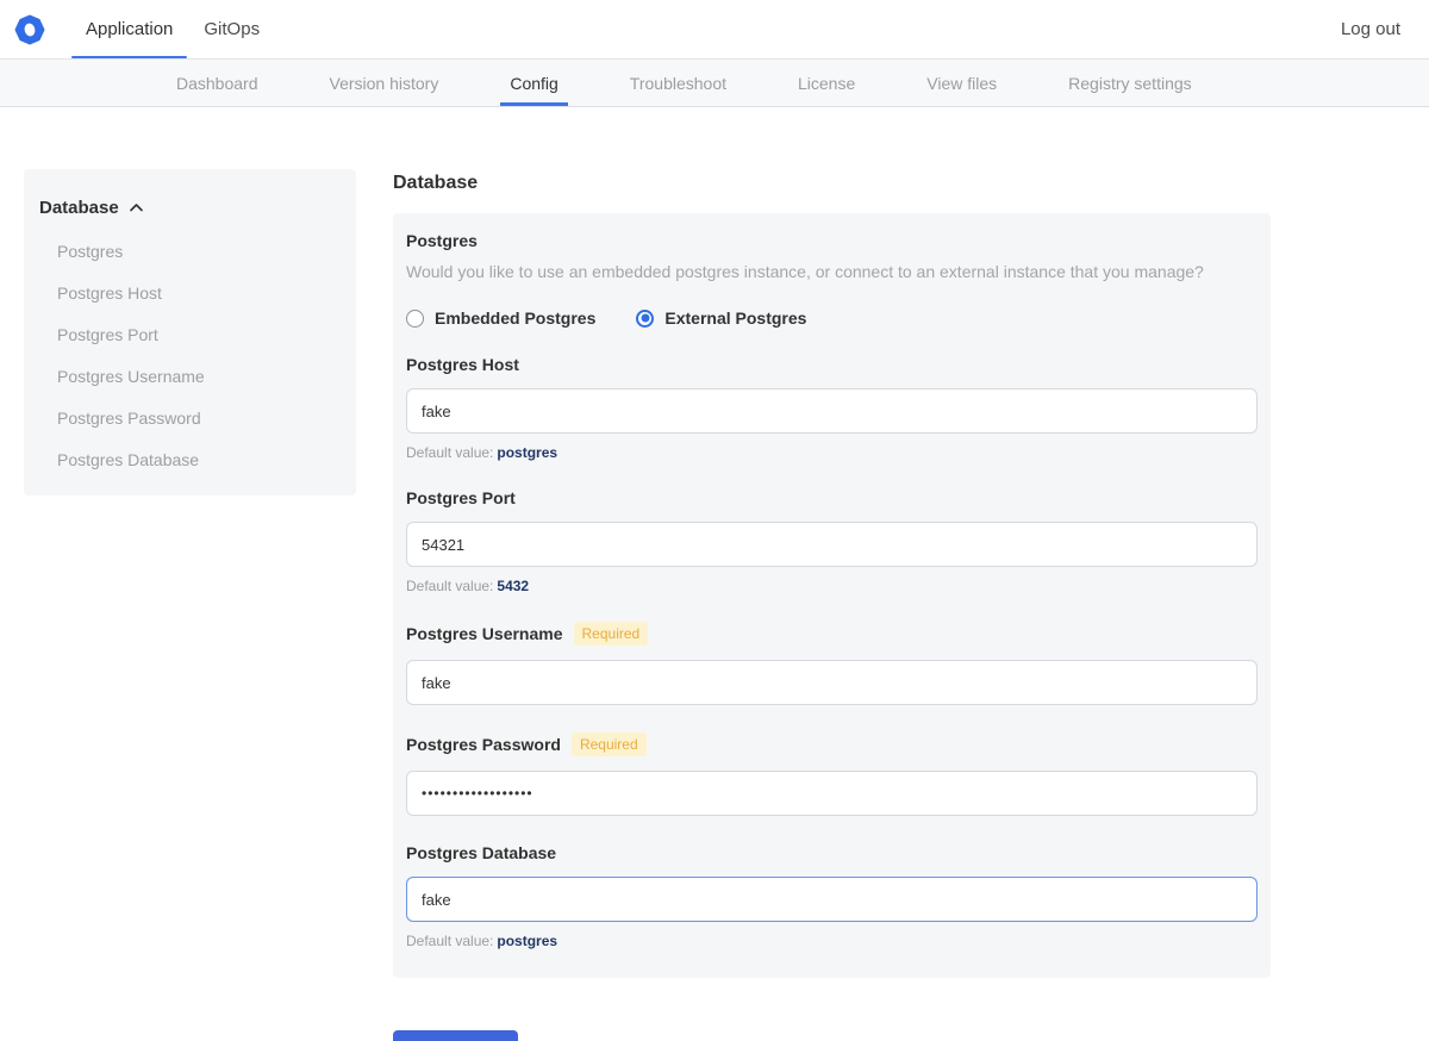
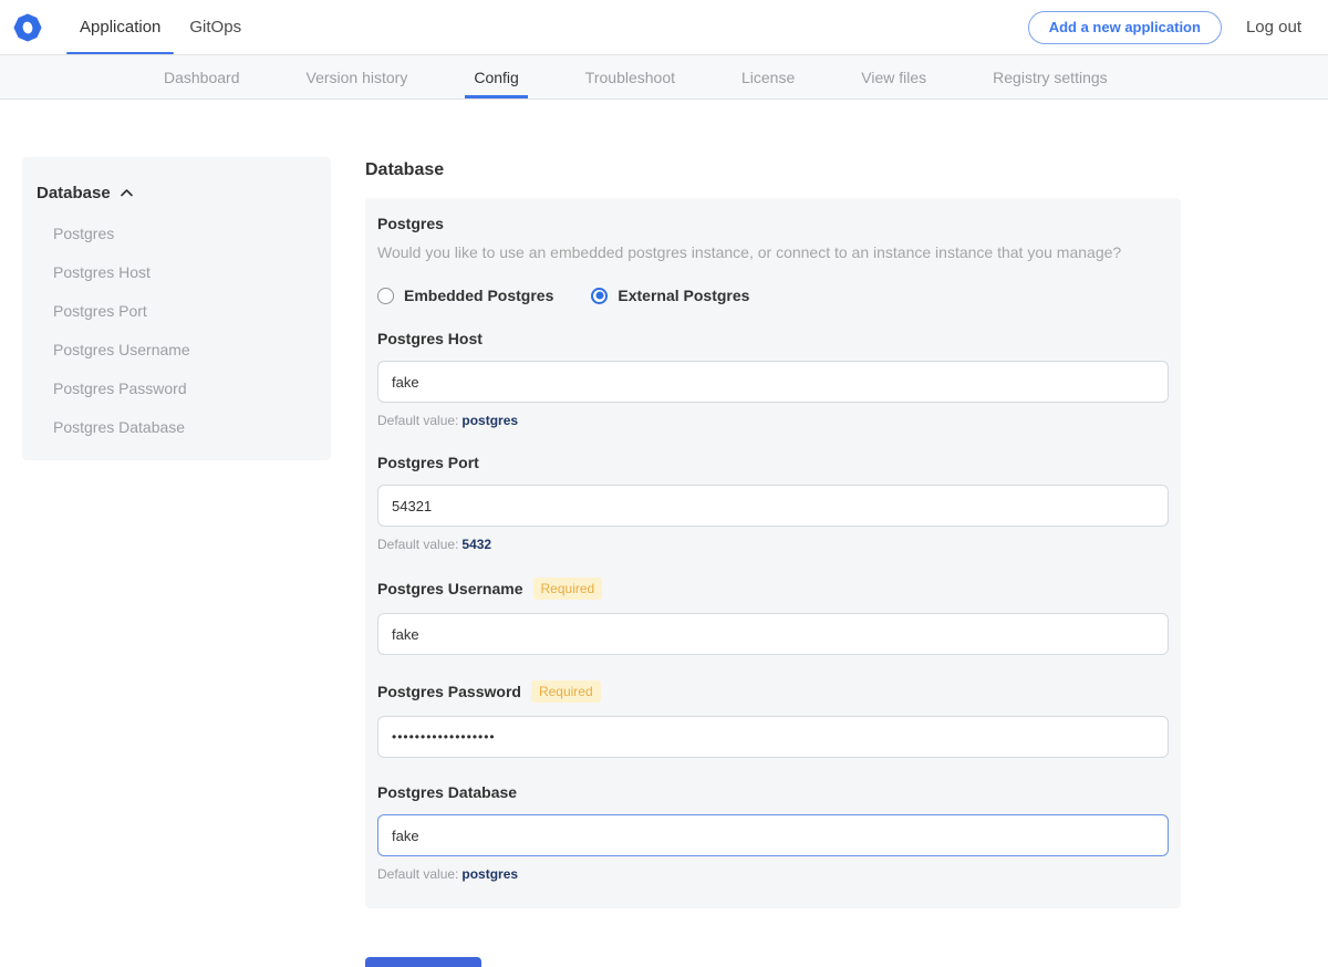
  Application
  GitOps
+ Add a new application
  Log out
  Dashboard
  Version history
  Config
  Troubleshoot
  License
  View files
  Registry settings
  Database
  Postgres
  Postgres Host
  Postgres Port
  Postgres Username
  Postgres Password
  Postgres Database
  Database
  Postgres
- Would you like to use an embedded postgres instance, or connect to an external instance that you manage?
+ Would you like to use an embedded postgres instance, or connect to an instance instance that you manage?
  Embedded Postgres
  External Postgres
  Postgres Host
  fake
  Default value: postgres
  Postgres Port
  54321
  Default value: 5432
  Postgres Username
  Required
  fake
  Postgres Password
  Required
  ••••••••••••••••••
  Postgres Database
  fake
  Default value: postgres
